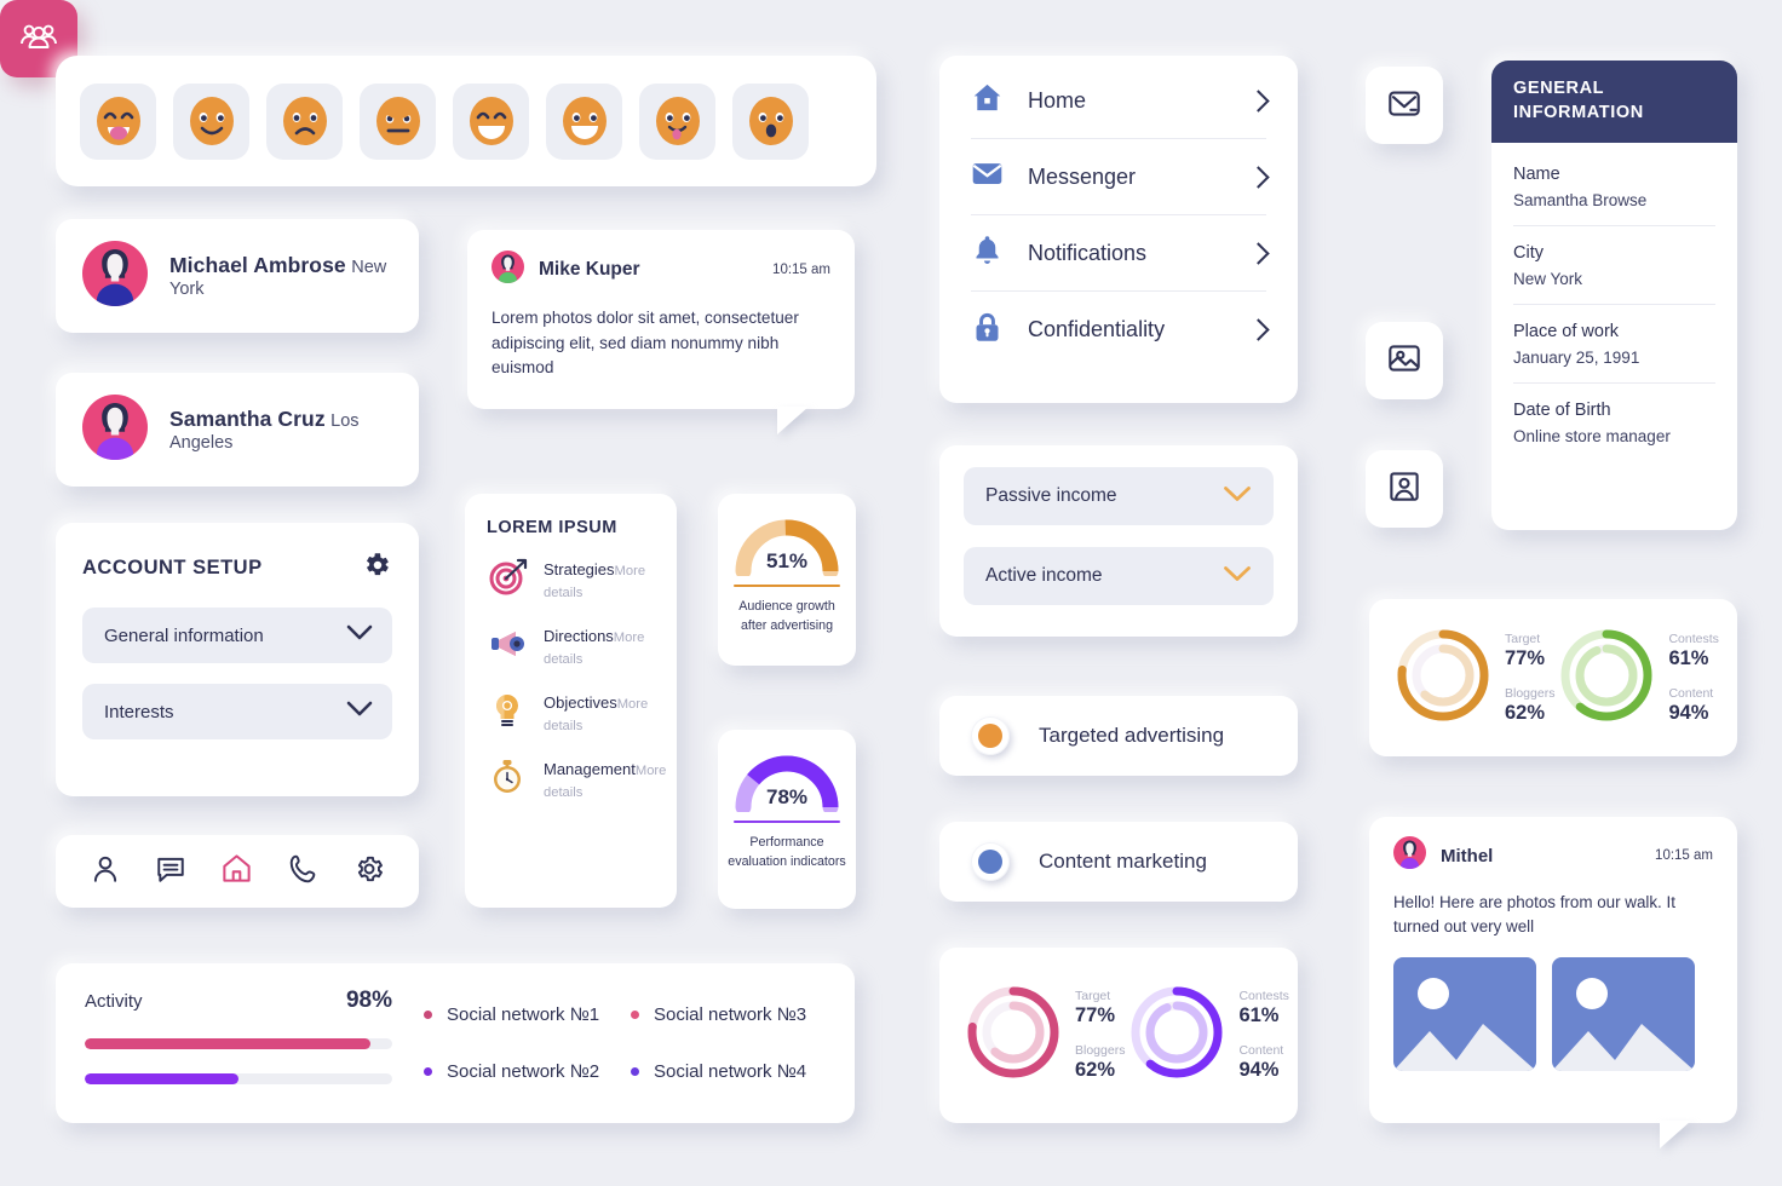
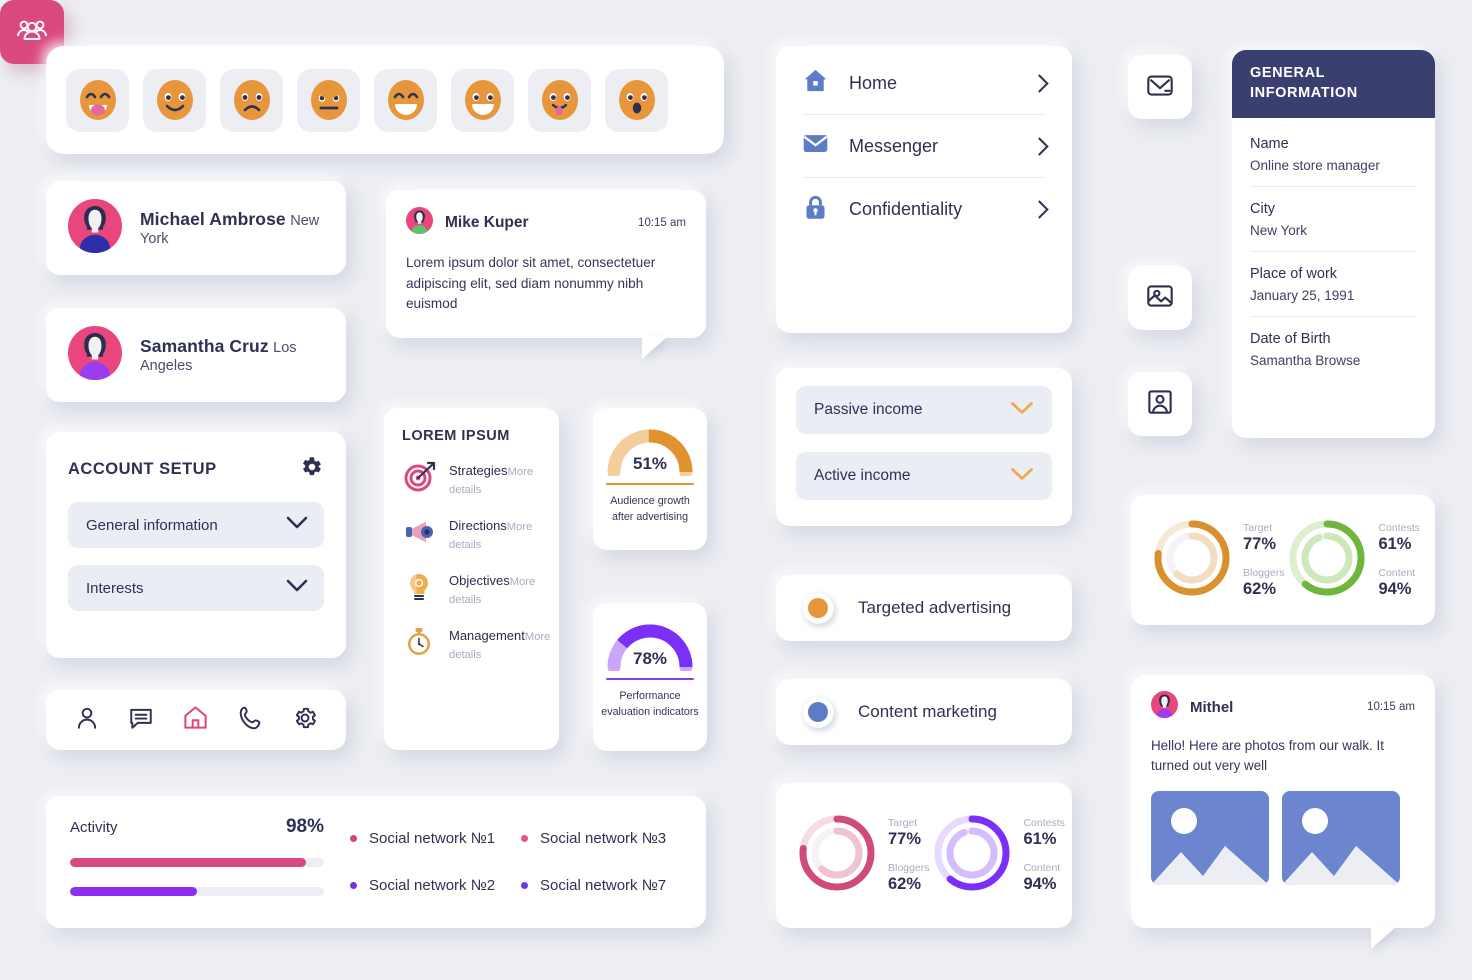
  Michael Ambrose New York
  Samantha Cruz Los Angeles
  Mike Kuper
  10:15 am
- Lorem photos dolor sit amet, consectetuer adipiscing elit, sed diam nonummy nibh euismod
+ Lorem ipsum dolor sit amet, consectetuer adipiscing elit, sed diam nonummy nibh euismod
  ACCOUNT SETUP
  General information
  Interests
  LOREM IPSUM
  StrategiesMore details
  DirectionsMore details
  ObjectivesMore details
  ManagementMore details
  51%
  Audience growth after advertising
  78%
  Performance evaluation indicators
  Activity
  98%
  Social network №1
  Social network №3
  Social network №2
- Social network №4
+ Social network №7
  Home
  Messenger
- Notifications
  Confidentiality
  Passive income
  Active income
  Targeted advertising
  Content marketing
  Target
  77%
  Bloggers
  62%
  Contests
  61%
  Content
  94%
  Target
  77%
  Bloggers
  62%
  Contests
  61%
  Content
  94%
  GENERAL INFORMATION
  Name
- Samantha Browse
+ Online store manager
  City
  New York
  Place of work
  January 25, 1991
  Date of Birth
- Online store manager
+ Samantha Browse
  Mithel
  10:15 am
  Hello! Here are photos from our walk. It turned out very well
